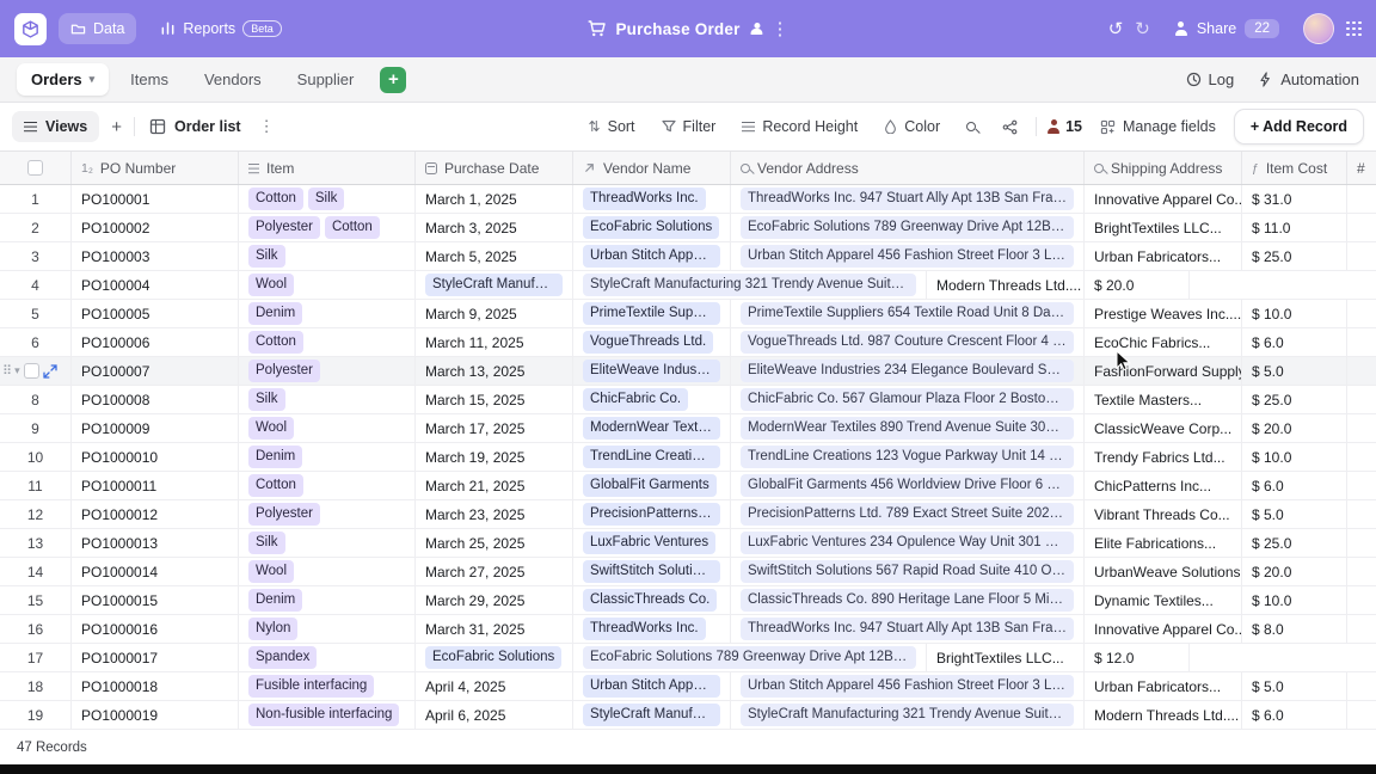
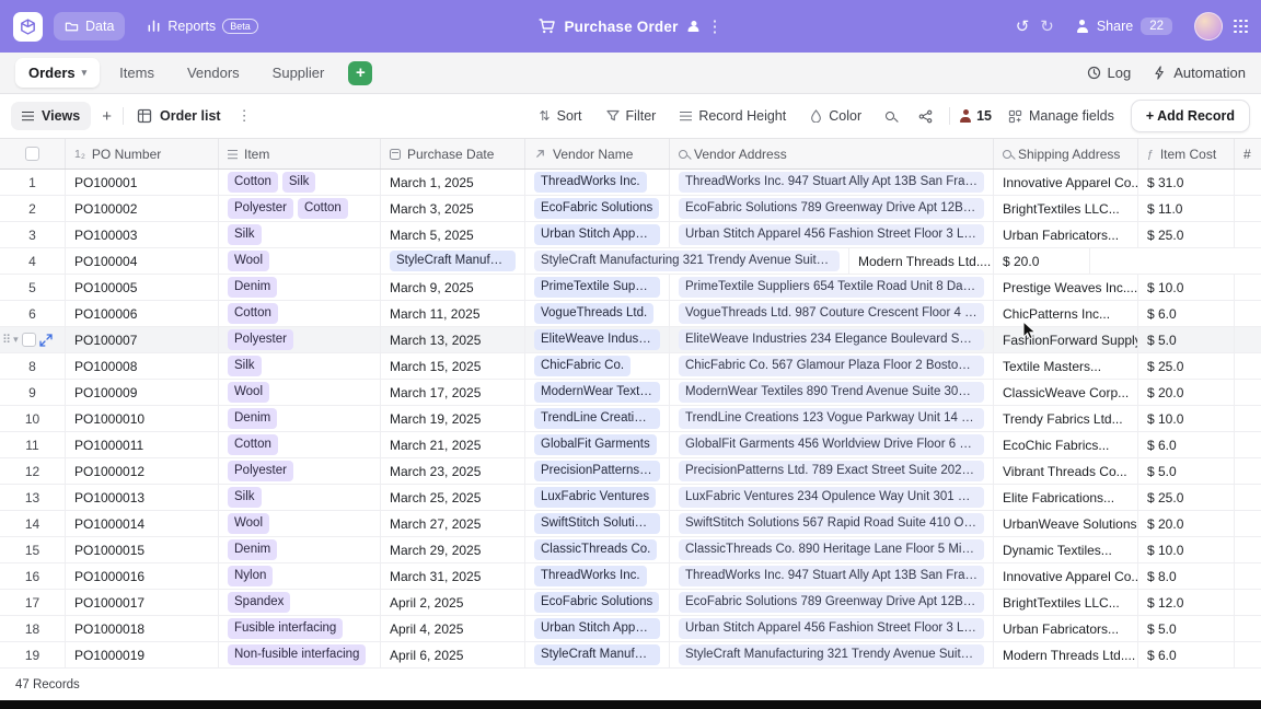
  Data
  Reports
  Beta
  Purchase Order
  ⋮
  ↺
  ↻
  Share
  22
  Orders
  ▾
  Items
  Vendors
  Supplier
  +
  Log
  Automation
  Views
  +
  Order list
  ⋮
  ⇅
  Sort
  Filter
  Record Height
  Color
  15
  Manage fields
  + Add Record
  1₂
  PO Number
  Item
  Purchase Date
  Vendor Name
  Vendor Address
  Shipping Address
  ƒ
  Item Cost
  #
  1
  PO100001
  Cotton
  Silk
  March 1, 2025
  ThreadWorks Inc.
  ThreadWorks Inc. 947 Stuart Ally Apt 13B San Franci
  Innovative Apparel Co..
  $ 31.0
  2
  PO100002
  Polyester
  Cotton
  March 3, 2025
  EcoFabric Solutions
  EcoFabric Solutions 789 Greenway Drive Apt 12B Sa
  BrightTextiles LLC...
  $ 11.0
  3
  PO100003
  Silk
  March 5, 2025
  Urban Stitch Apparel
  Urban Stitch Apparel 456 Fashion Street Floor 3 Los A
  Urban Fabricators...
  $ 25.0
  4
  PO100004
  Wool
  StyleCraft Manufact...
  StyleCraft Manufacturing 321 Trendy Avenue Suite 20
  Modern Threads Ltd....
  $ 20.0
  5
  PO100005
  Denim
  March 9, 2025
  PrimeTextile Supplier
  PrimeTextile Suppliers 654 Textile Road Unit 8 Dallas,
  Prestige Weaves Inc....
  $ 10.0
  6
  PO100006
  Cotton
  March 11, 2025
  VogueThreads Ltd.
  VogueThreads Ltd. 987 Couture Crescent Floor 4 Mia
- EcoChic Fabrics...
+ ChicPatterns Inc...
  $ 6.0
  ⠿
  ▾
  PO100007
  Polyester
  March 13, 2025
  EliteWeave Industries
  EliteWeave Industries 234 Elegance Boulevard Suite
  FashionForward Suppl
  $ 5.0
  8
  PO100008
  Silk
  March 15, 2025
  ChicFabric Co.
  ChicFabric Co. 567 Glamour Plaza Floor 2 Boston, M
  Textile Masters...
  $ 25.0
  9
  PO100009
  Wool
  March 17, 2025
  ModernWear Textiles
  ModernWear Textiles 890 Trend Avenue Suite 305 Atl
  ClassicWeave Corp...
  $ 20.0
  10
  PO1000010
  Denim
  March 19, 2025
  TrendLine Creations
  TrendLine Creations 123 Vogue Parkway Unit 14 Den
  Trendy Fabrics Ltd...
  $ 10.0
  11
  PO1000011
  Cotton
  March 21, 2025
  GlobalFit Garments
  GlobalFit Garments 456 Worldview Drive Floor 6 Hou
- ChicPatterns Inc...
+ EcoChic Fabrics...
  $ 6.0
  12
  PO1000012
  Polyester
  March 23, 2025
  PrecisionPatterns Ltd
  PrecisionPatterns Ltd. 789 Exact Street Suite 202 Phi
  Vibrant Threads Co...
  $ 5.0
  13
  PO1000013
  Silk
  March 25, 2025
  LuxFabric Ventures
  LuxFabric Ventures 234 Opulence Way Unit 301 San
  Elite Fabrications...
  $ 25.0
  14
  PO1000014
  Wool
  March 27, 2025
  SwiftStitch Solutions
  SwiftStitch Solutions 567 Rapid Road Suite 410 Orlan
  UrbanWeave Solutions
  $ 20.0
  15
  PO1000015
  Denim
  March 29, 2025
  ClassicThreads Co.
  ClassicThreads Co. 890 Heritage Lane Floor 5 Minne
  Dynamic Textiles...
  $ 10.0
  16
  PO1000016
  Nylon
  March 31, 2025
  ThreadWorks Inc.
  ThreadWorks Inc. 947 Stuart Ally Apt 13B San Franci
  Innovative Apparel Co..
  $ 8.0
  17
  PO1000017
  Spandex
+ April 2, 2025
  EcoFabric Solutions
  EcoFabric Solutions 789 Greenway Drive Apt 12B Sa
  BrightTextiles LLC...
  $ 12.0
  18
  PO1000018
  Fusible interfacing
  April 4, 2025
  Urban Stitch Apparel
  Urban Stitch Apparel 456 Fashion Street Floor 3 Los A
  Urban Fabricators...
  $ 5.0
  19
  PO1000019
  Non-fusible interfacing
  April 6, 2025
  StyleCraft Manufact...
  StyleCraft Manufacturing 321 Trendy Avenue Suite 20
  Modern Threads Ltd....
  $ 6.0
  47 Records
